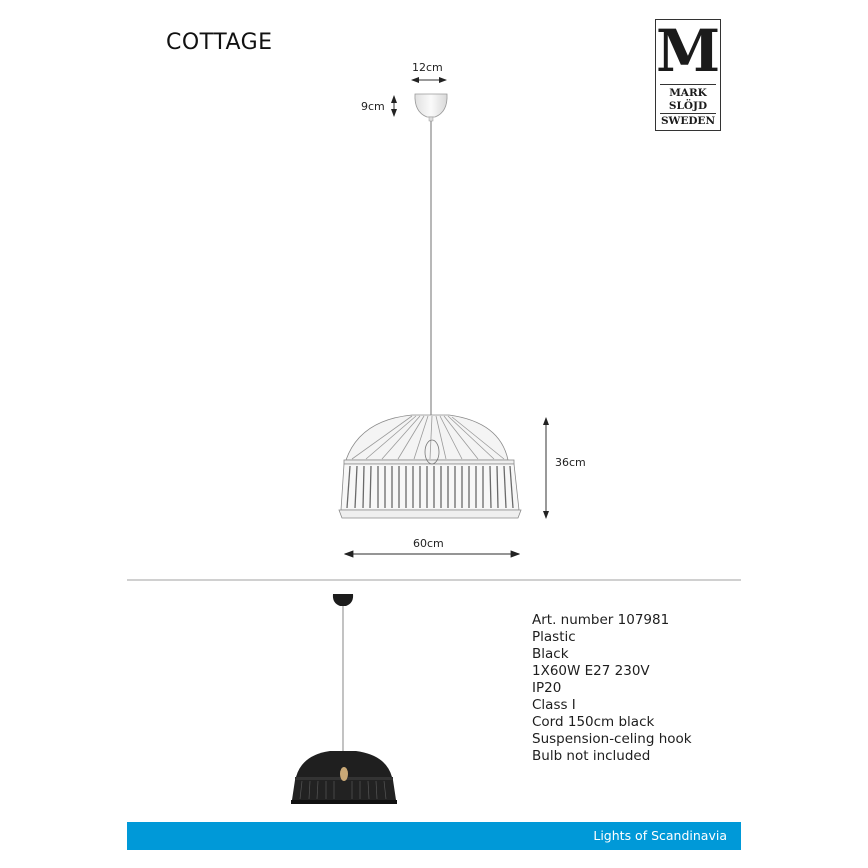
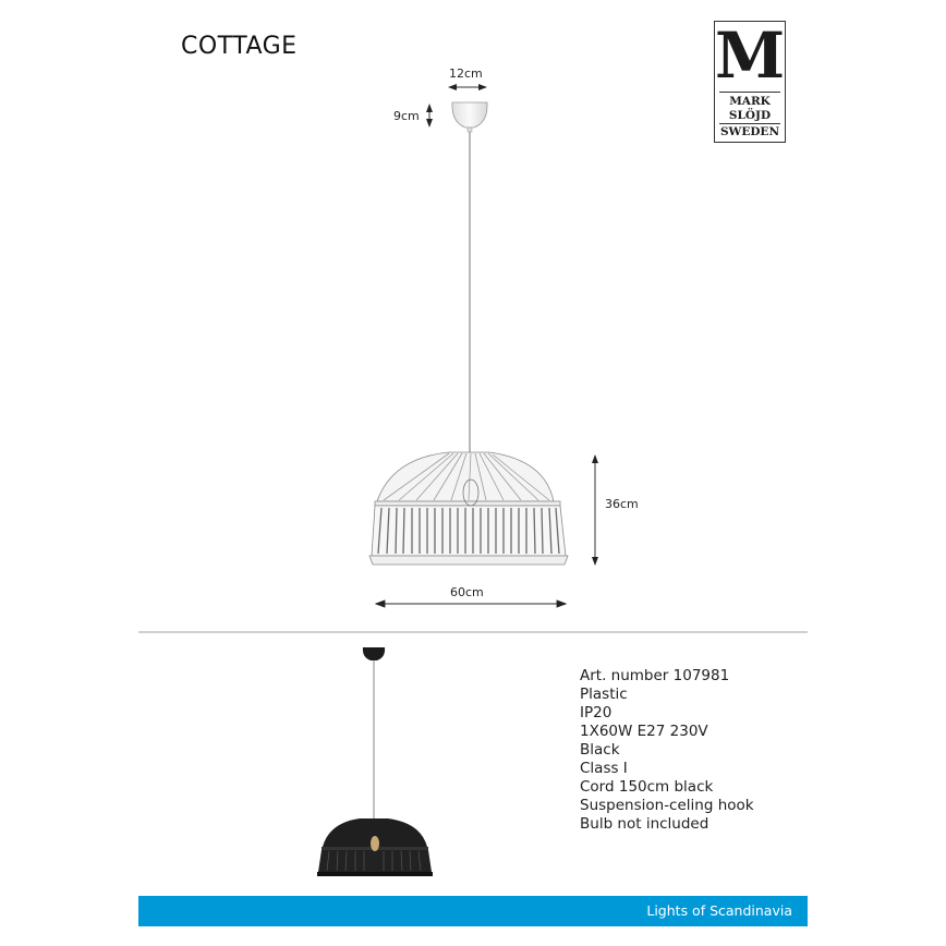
  COTTAGE
  M
  MARK
  SLÖJD
  SWEDEN
  12cm
  9cm
  36cm
  60cm
  Art. number 107981
  Plastic
- Black
+ IP20
  1X60W E27 230V
- IP20
+ Black
  Class I
  Cord 150cm black
  Suspension-celing hook
  Bulb not included
  Lights of Scandinavia
